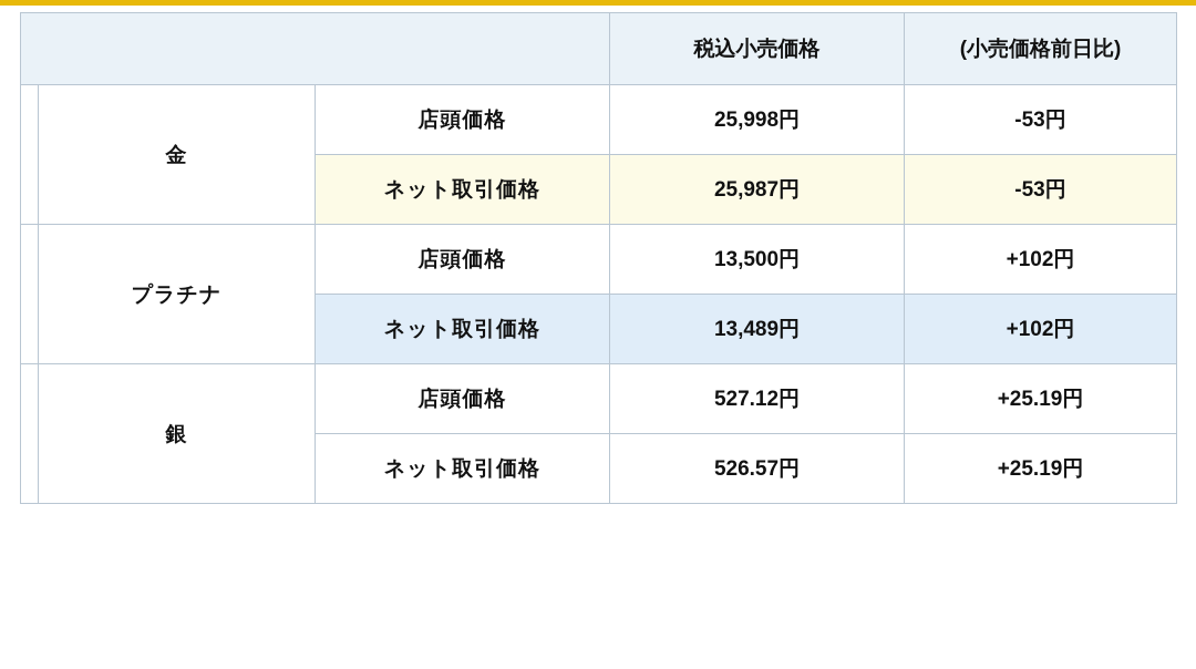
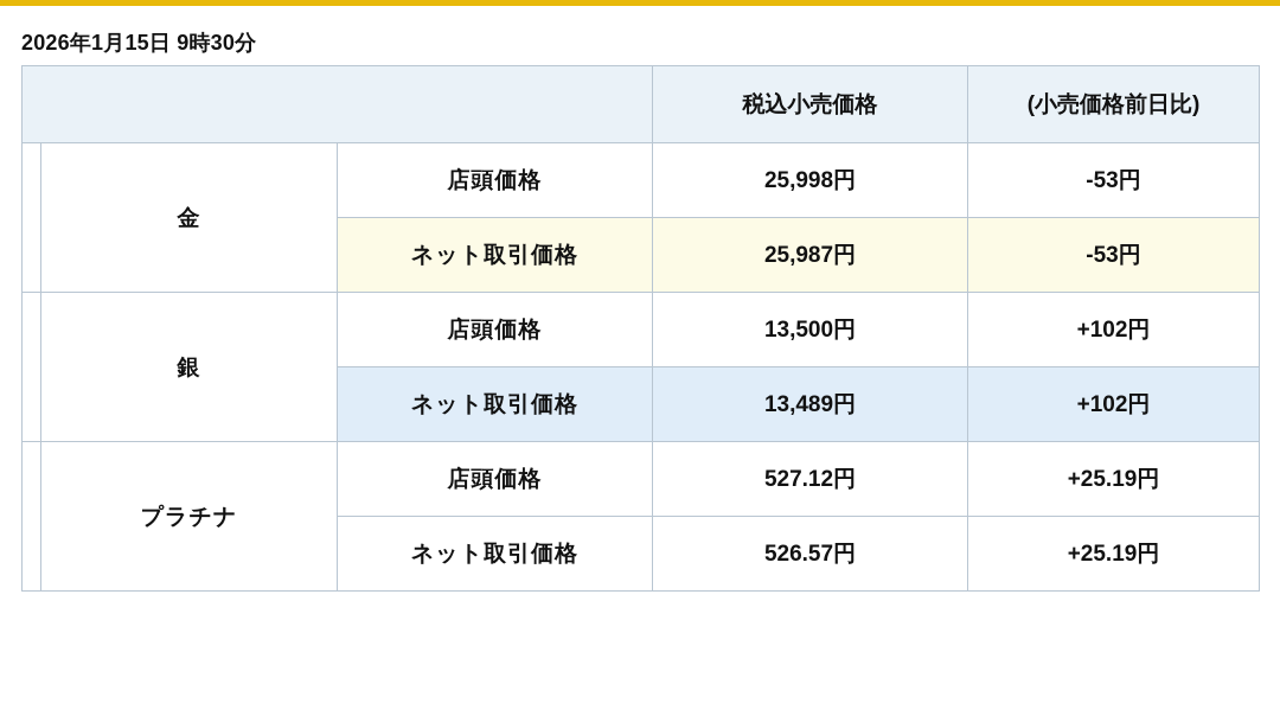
+ 2026年1月15日 9時30分
  	税込小売価格	(小売価格前日比)
  	金	店頭価格	25,998円	-53円
  ネット取引価格	25,987円	-53円
- 	プラチナ	店頭価格	13,500円	+102円
+ 	銀	店頭価格	13,500円	+102円
  ネット取引価格	13,489円	+102円
- 	銀	店頭価格	527.12円	+25.19円
+ 	プラチナ	店頭価格	527.12円	+25.19円
  ネット取引価格	526.57円	+25.19円
